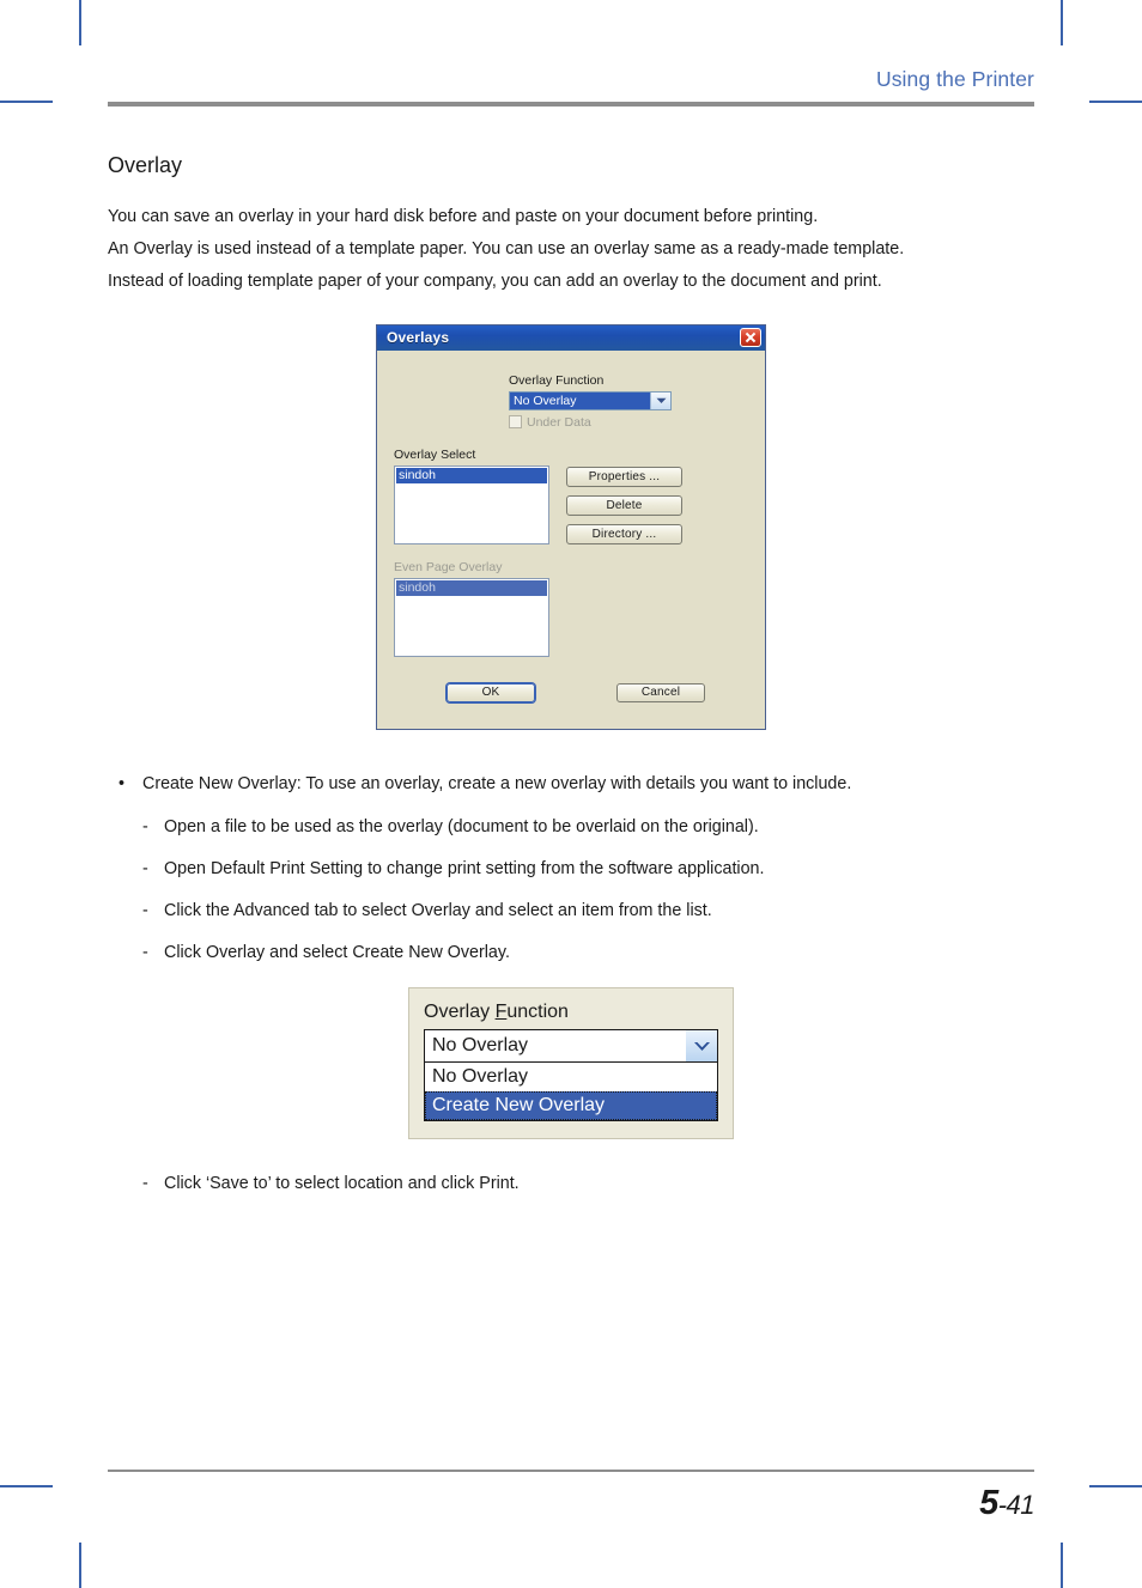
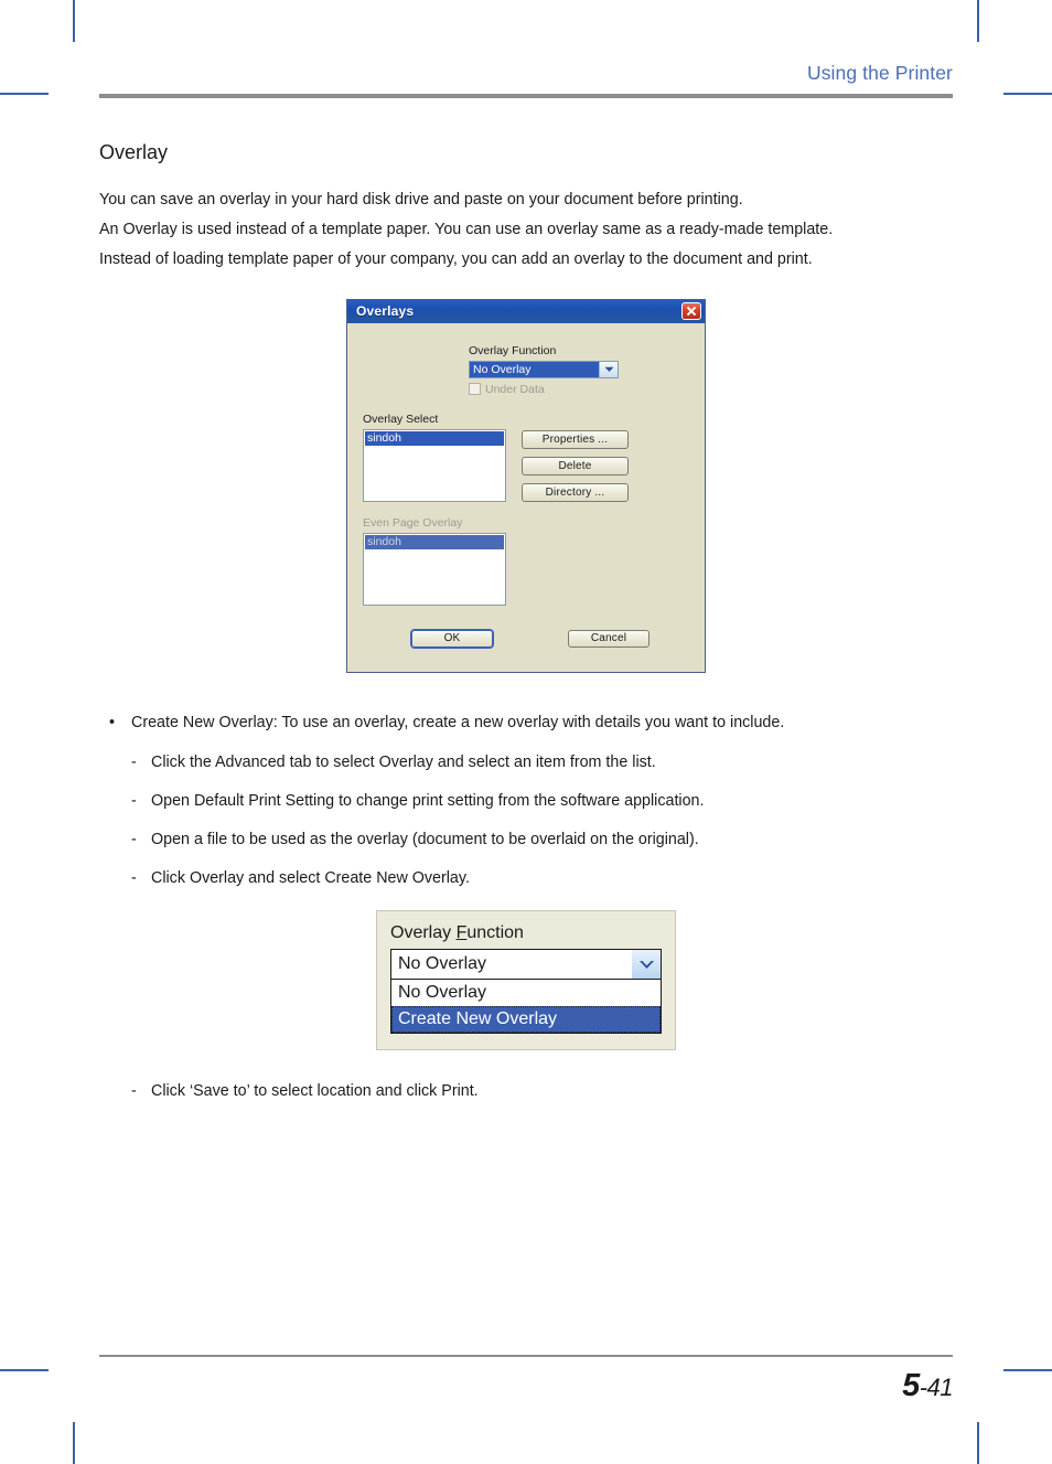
  Using the Printer
  Overlay
- You can save an overlay in your hard disk before and paste on your document before printing.
+ You can save an overlay in your hard disk drive and paste on your document before printing.
  An Overlay is used instead of a template paper. You can use an overlay same as a ready-made template.
  Instead of loading template paper of your company, you can add an overlay to the document and print.
  Overlays
  Overlay Function
  No Overlay
  Under Data
  Overlay Select
  sindoh
  Properties ...
  Delete
  Directory ...
  Even Page Overlay
  sindoh
  OK
  Cancel
  •
  Create New Overlay: To use an overlay, create a new overlay with details you want to include.
  -
- Open a file to be used as the overlay (document to be overlaid on the original).
+ Click the Advanced tab to select Overlay and select an item from the list.
  -
  Open Default Print Setting to change print setting from the software application.
  -
- Click the Advanced tab to select Overlay and select an item from the list.
+ Open a file to be used as the overlay (document to be overlaid on the original).
  -
  Click Overlay and select Create New Overlay.
  Overlay Function
  No Overlay
  No Overlay
  Create New Overlay
  -
  Click ‘Save to’ to select location and click Print.
  5-41
